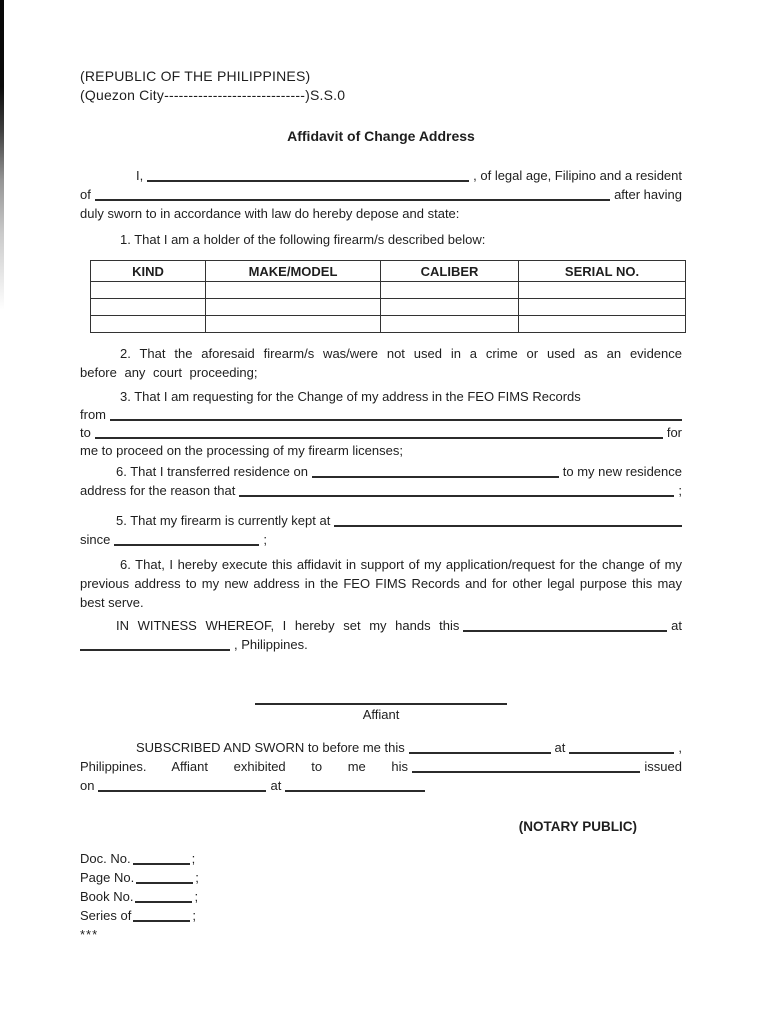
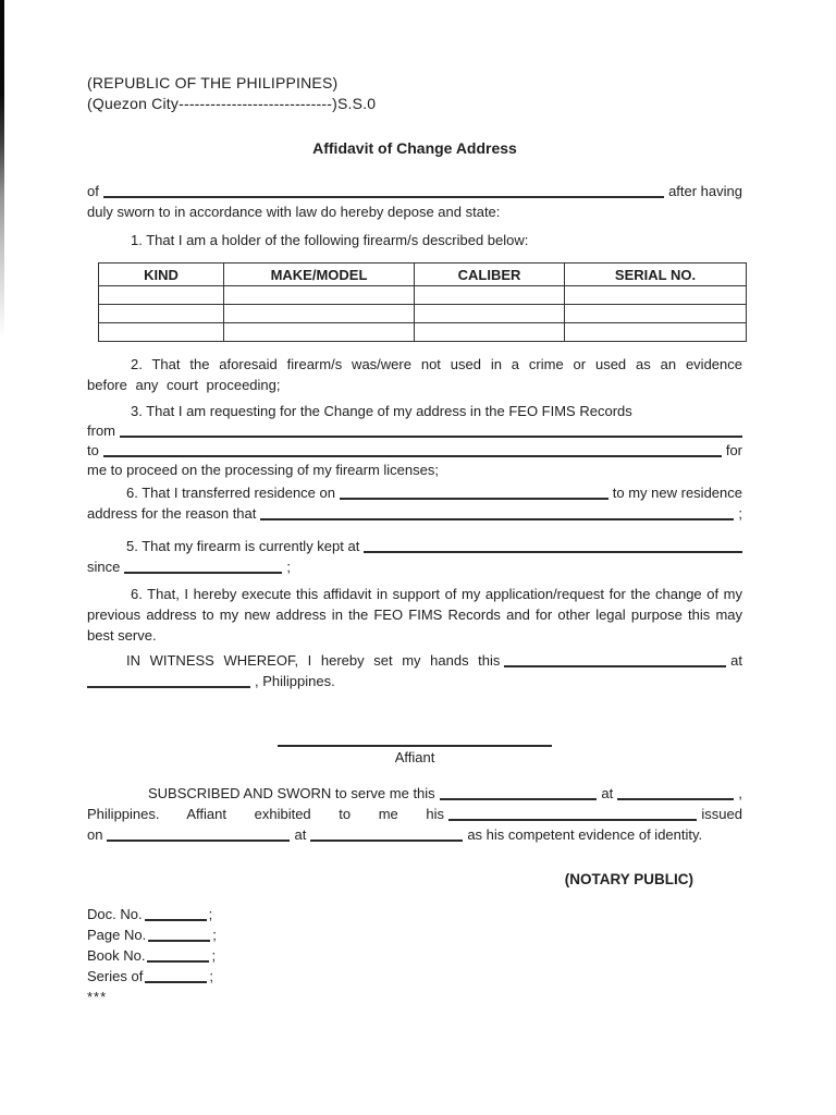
  (REPUBLIC OF THE PHILIPPINES)
  (Quezon City-----------------------------)S.S.0
  Affidavit of Change Address
- I,
- , of legal age, Filipino and a resident
  of
  after having
  duly sworn to in accordance with law do hereby depose and state:
  1. That I am a holder of the following firearm/s described below:
  KIND	MAKE/MODEL	CALIBER	SERIAL NO.
  2. That the aforesaid firearm/s was/were not used in a crime or used as an evidence before any court proceeding;
  3. That I am requesting for the Change of my address in the FEO FIMS Records
  from
  to
  for
  me to proceed on the processing of my firearm licenses;
  6. That I transferred residence on
  to my new residence
  address for the reason that
  ;
  5. That my firearm is currently kept at
  since
  ;
  6. That, I hereby execute this affidavit in support of my application/request for the change of my previous address to my new address in the FEO FIMS Records and for other legal purpose this may best serve.
  IN WITNESS WHEREOF, I hereby set my hands this
  at
  , Philippines.
  Affiant
- SUBSCRIBED AND SWORN to before me this
+ SUBSCRIBED AND SWORN to serve me this
  at
  ,
  Philippines. Affiant exhibited to me his
  issued
  on
  at
+ as his competent evidence of identity.
  (NOTARY PUBLIC)
  Doc. No.
  ;
  Page No.
  ;
  Book No.
  ;
  Series of
  ;
  ***
